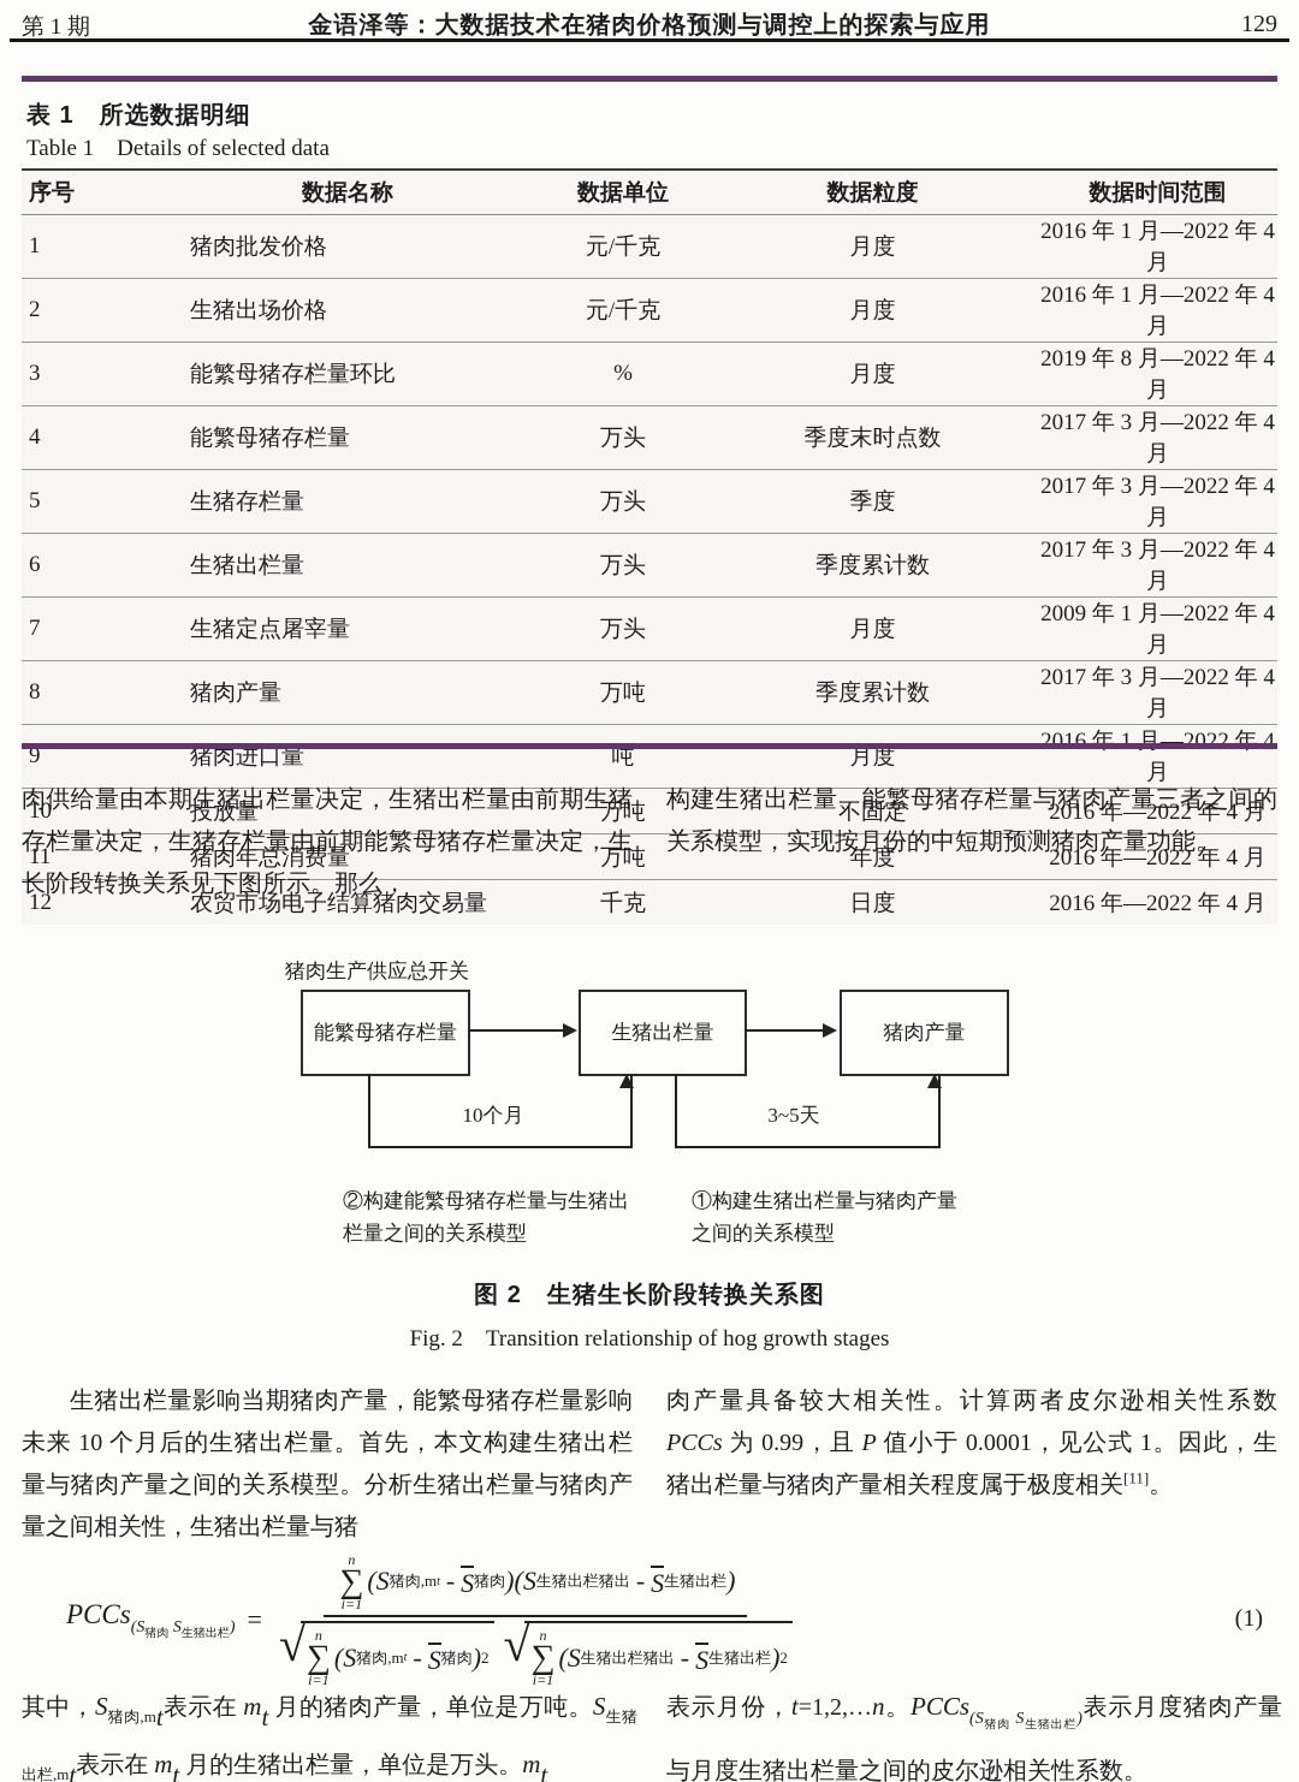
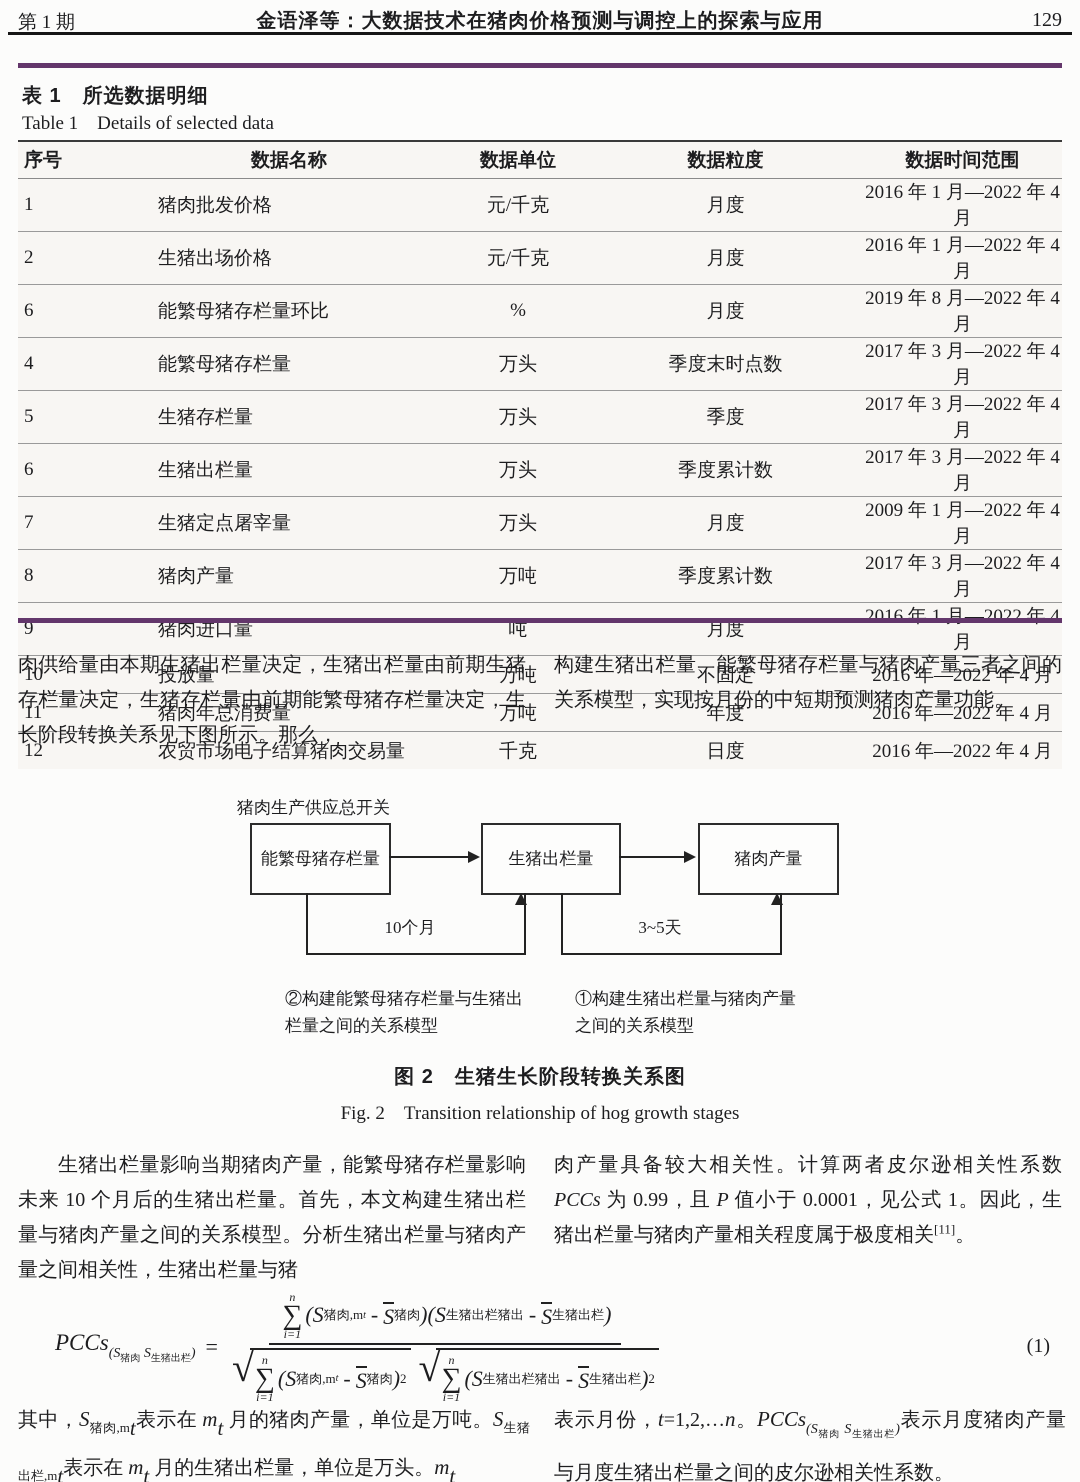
  第 1 期
  金语泽等：大数据技术在猪肉价格预测与调控上的探索与应用
  129
  表 1 所选数据明细
  Table 1 Details of selected data
  序号	数据名称	数据单位	数据粒度	数据时间范围
  1	猪肉批发价格	元/千克	月度	2016 年 1 月—2022 年 4 月
  2	生猪出场价格	元/千克	月度	2016 年 1 月—2022 年 4 月
- 3	能繁母猪存栏量环比	%	月度	2019 年 8 月—2022 年 4 月
+ 6	能繁母猪存栏量环比	%	月度	2019 年 8 月—2022 年 4 月
  4	能繁母猪存栏量	万头	季度末时点数	2017 年 3 月—2022 年 4 月
  5	生猪存栏量	万头	季度	2017 年 3 月—2022 年 4 月
  6	生猪出栏量	万头	季度累计数	2017 年 3 月—2022 年 4 月
  7	生猪定点屠宰量	万头	月度	2009 年 1 月—2022 年 4 月
  8	猪肉产量	万吨	季度累计数	2017 年 3 月—2022 年 4 月
  9	猪肉进口量	吨	月度	2016 年 1 月—2022 年 4 月
  10	投放量	万吨	不固定	2016 年—2022 年 4 月
  11	猪肉年总消费量	万吨	年度	2016 年—2022 年 4 月
  12	农贸市场电子结算猪肉交易量	千克	日度	2016 年—2022 年 4 月
  肉供给量由本期生猪出栏量决定，生猪出栏量由前期生猪存栏量决定，生猪存栏量由前期能繁母猪存栏量决定，生长阶段转换关系见下图所示。那么，
  构建生猪出栏量、能繁母猪存栏量与猪肉产量三者之间的关系模型，实现按月份的中短期预测猪肉产量功能。
  猪肉生产供应总开关
  能繁母猪存栏量
  生猪出栏量
  猪肉产量
  10个月
  3~5天
  ②构建能繁母猪存栏量与生猪出栏量之间的关系模型
  ①构建生猪出栏量与猪肉产量之间的关系模型
  图 2 生猪生长阶段转换关系图
  Fig. 2 Transition relationship of hog growth stages
  生猪出栏量影响当期猪肉产量，能繁母猪存栏量影响未来 10 个月后的生猪出栏量。首先，本文构建生猪出栏量与猪肉产量之间的关系模型。分析生猪出栏量与猪肉产量之间相关性，生猪出栏量与猪
  肉产量具备较大相关性。计算两者皮尔逊相关性系数 PCCs 为 0.99，且 P 值小于 0.0001，见公式 1。因此，生猪出栏量与猪肉产量相关程度属于极度相关[11]。
  PCCs(S猪肉 S生猪出栏)
  =
  n
  ∑
  i=1
  (S
  猪肉,m
  t
  -
  S
  猪肉
  )(S
  生猪出栏猪出
  -
  S
  生猪出栏
  )
  √
  n
  ∑
  i=1
  (S
  猪肉,m
  t
  -
  S
  猪肉
  )
  2
  √
  n
  ∑
  i=1
  (S
  生猪出栏猪出
  -
  S
  生猪出栏
  )
  2
  (1)
  其中，S猪肉,mt表示在 mt 月的猪肉产量，单位是万吨。S生猪出栏,mt表示在 mt 月的生猪出栏量，单位是万头。mt
  表示月份，t=1,2,…n。PCCs(S猪肉 S生猪出栏)表示月度猪肉产量与月度生猪出栏量之间的皮尔逊相关性系数。
